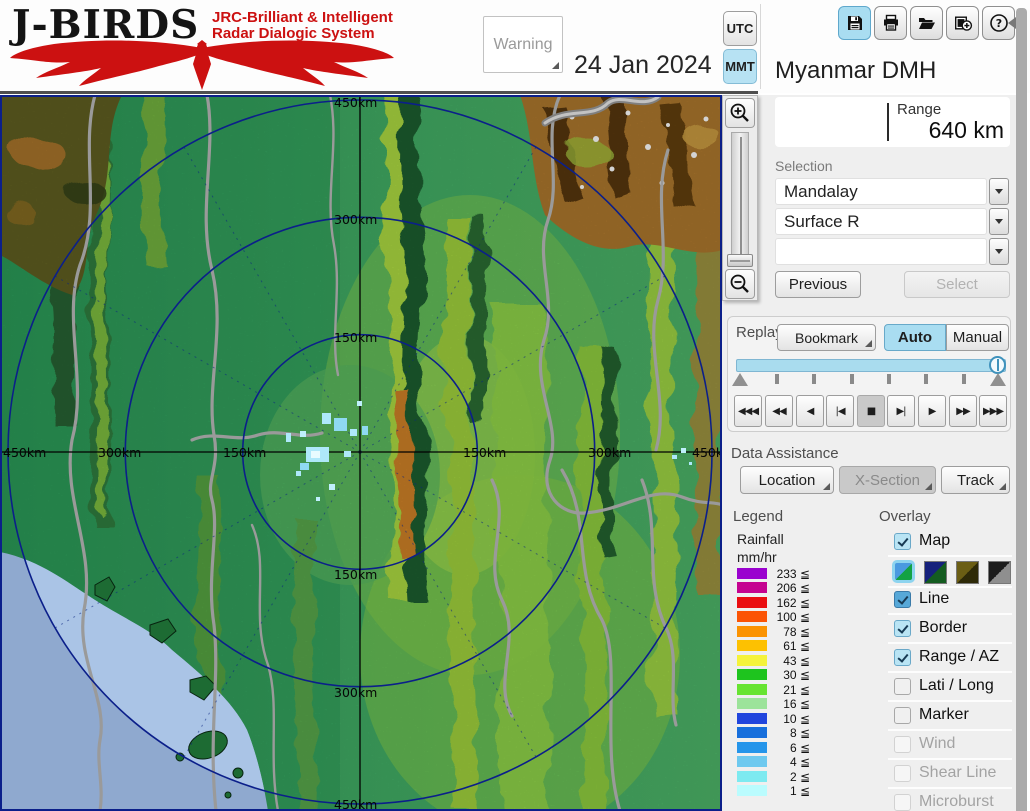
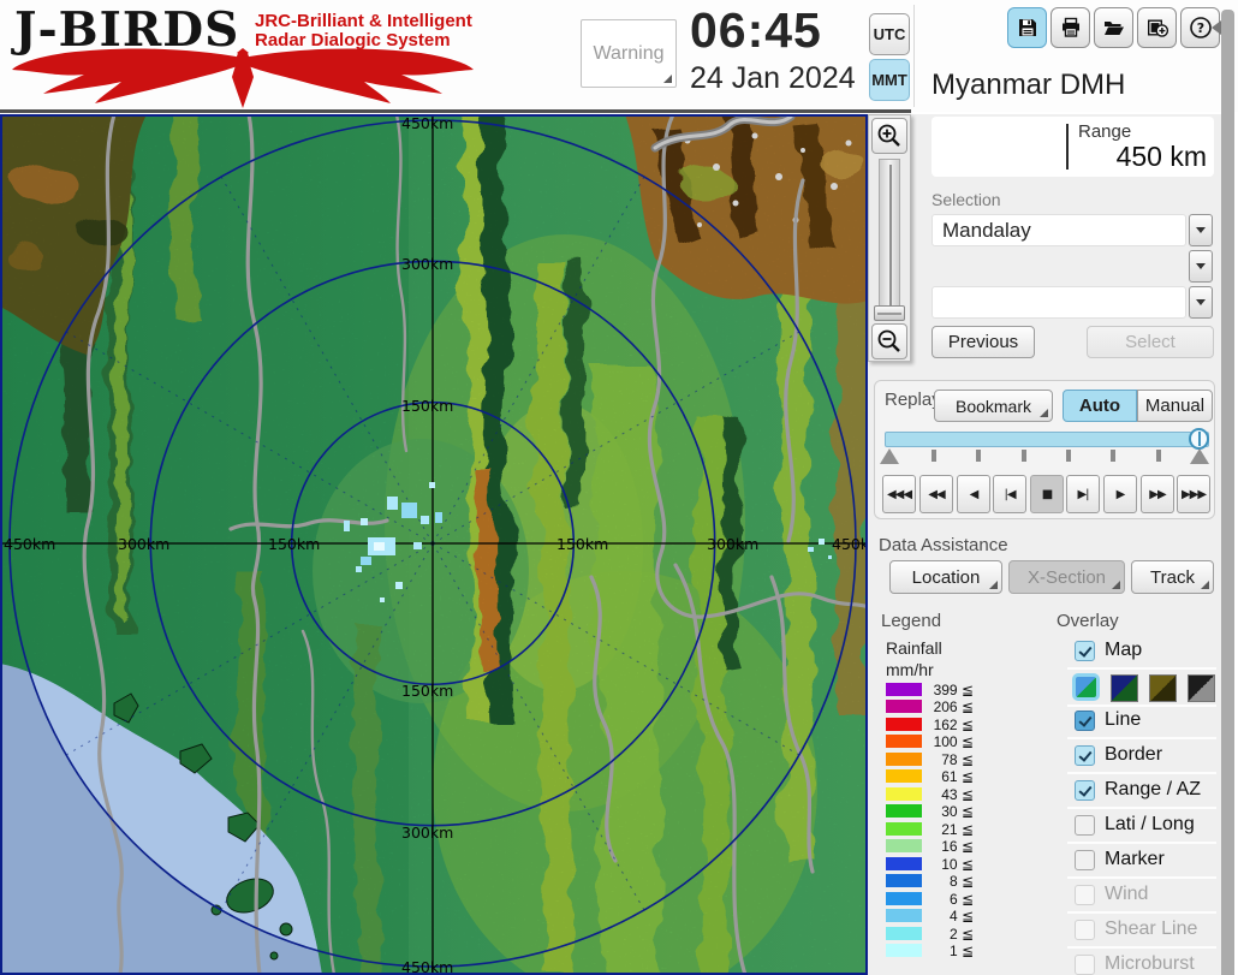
  J-BIRDS
  JRC-Brilliant & Intelligent
  Radar Dialogic System
  Warning
+ 06:45
  24 Jan 2024
  UTC
  MMT
  ?
  Myanmar DMH
  Range
- 640 km
+ 450 km
  Selection
  Mandalay
- Surface R
  Previous
  Select
  Repla
  Bookmark
  Auto
  Manual
  ◀◀◀
  ◀◀
  ◀
  |◀
  ■
  ▶|
  ▶
  ▶▶
  ▶▶▶
  Data Assistance
  Location
  X-Section
  Track
  Legend
  Rainfall
  mm/hr
- 233 ≦
+ 399 ≦
  206 ≦
  162 ≦
  100 ≦
  78 ≦
  61 ≦
  43 ≦
  30 ≦
  21 ≦
  16 ≦
  10 ≦
  8 ≦
  6 ≦
  4 ≦
  2 ≦
  1 ≦
  Overlay
  Map
  Line
  Border
  Range / AZ
  Lati / Long
  Marker
  Wind
  Shear Line
  Microburst
  450km
  300km
  150km
  150km
  300km
  450km
  450km
  300km
  150km
  150km
  300km
  450k
